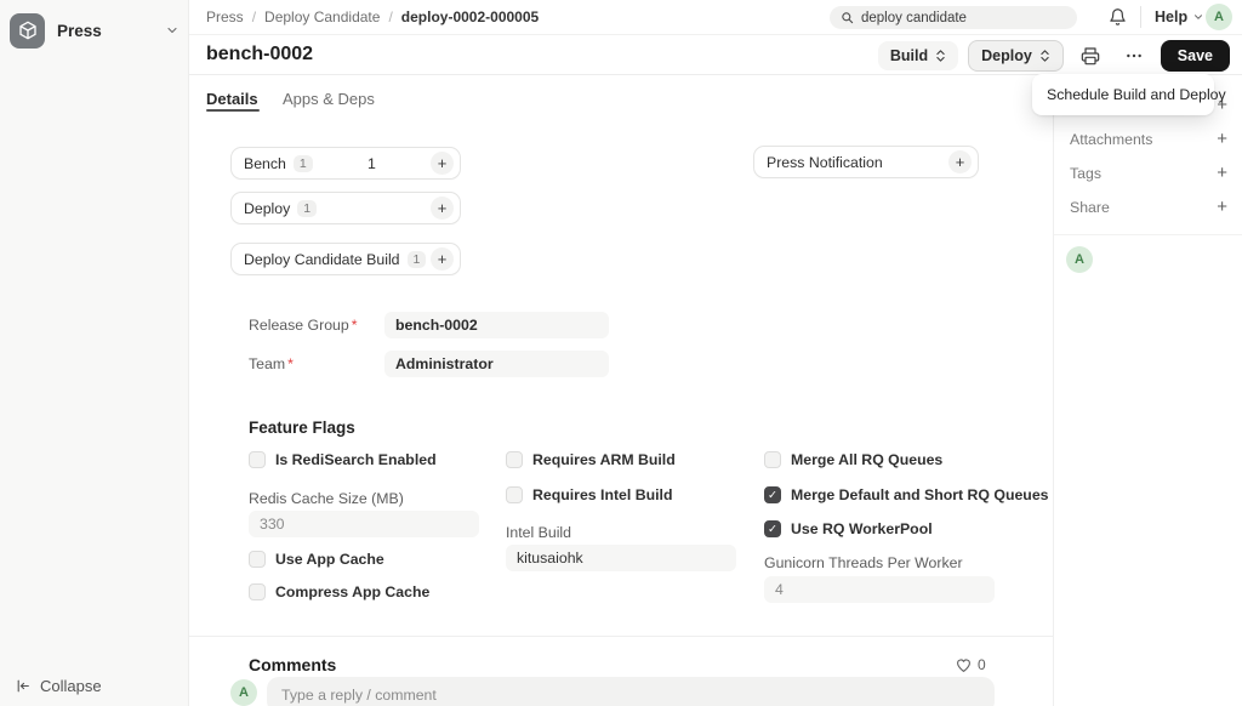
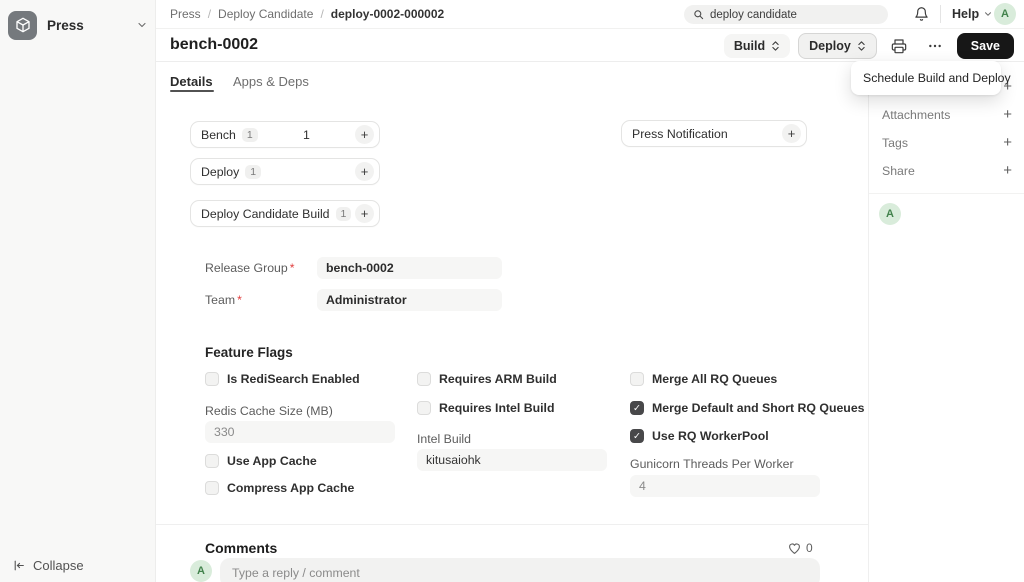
  Press
  Collapse
  Press
  /
  Deploy Candidate
  /
- deploy-0002-000005
+ deploy-0002-000002
  deploy candidate
  Help
  A
  bench-0002
  Build
  Deploy
  Save
  Schedule Build and Deploy
  +
  Attachments
  +
  Tags
  +
  Share
  +
  A
  Details
  Apps & Deps
  Bench
  1
  1
  +
  Press Notification
  +
  Deploy
  1
  +
  Deploy Candidate Build
  1
  +
  Release Group *
  bench-0002
  Team *
  Administrator
  Feature Flags
  Is RediSearch Enabled
  Redis Cache Size (MB)
  330
  Use App Cache
  Compress App Cache
  Requires ARM Build
  Requires Intel Build
  Intel Build
  kitusaiohk
  Merge All RQ Queues
  ✓
  Merge Default and Short RQ Queues
  ✓
  Use RQ WorkerPool
  Gunicorn Threads Per Worker
  4
  Comments
  0
  A
  Type a reply / comment
